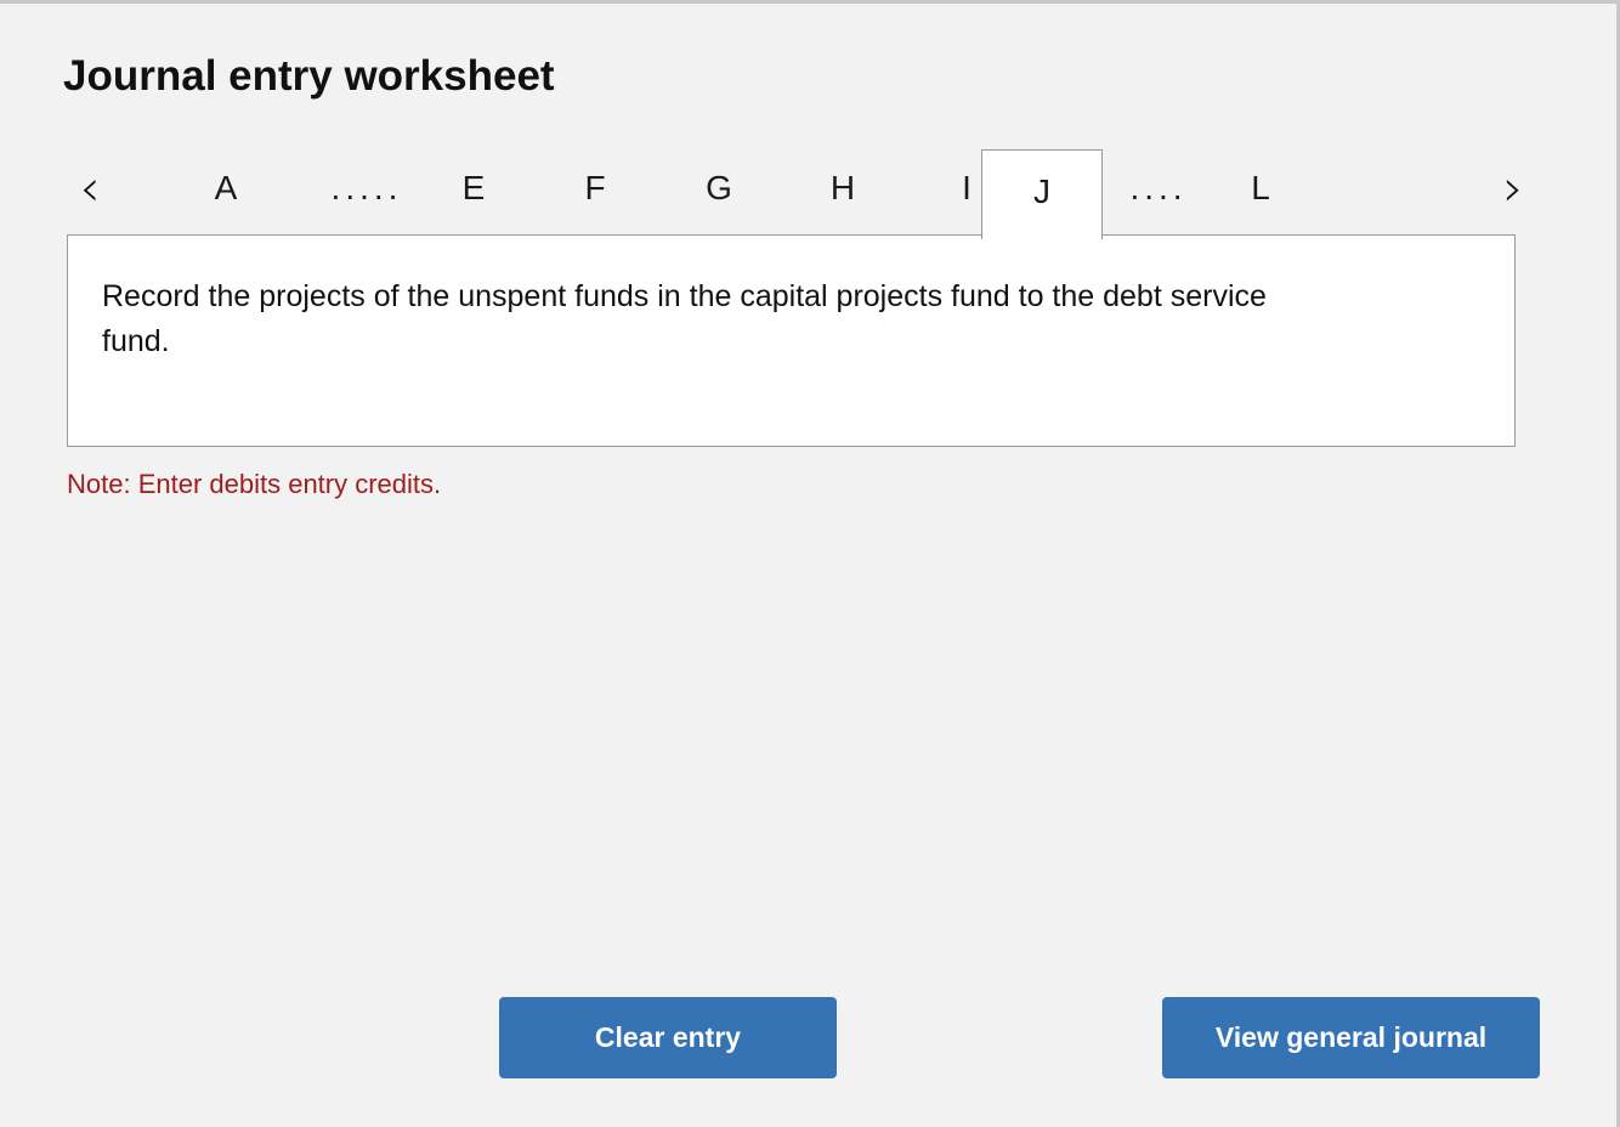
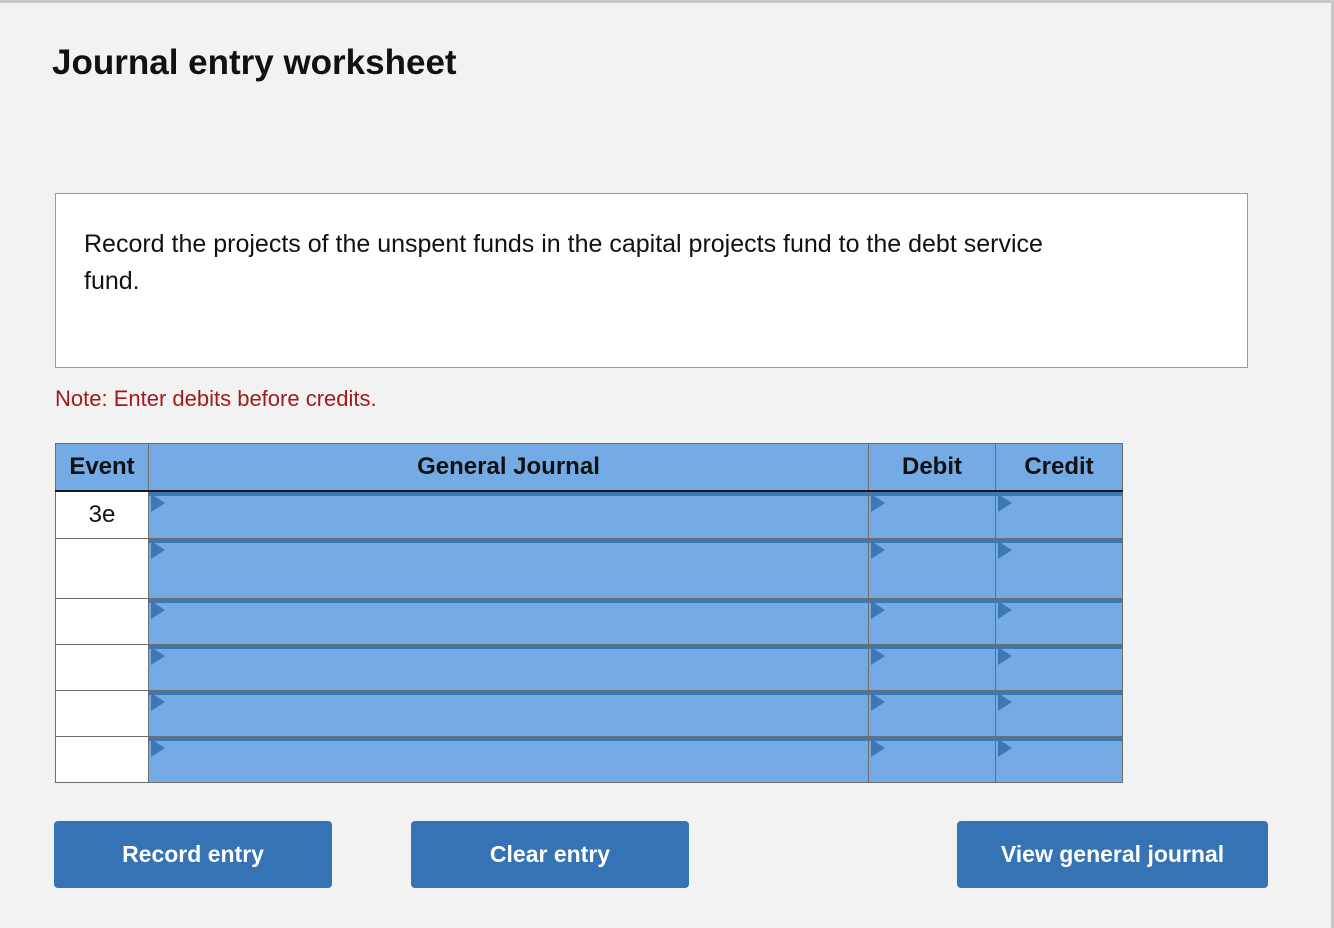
  Journal entry worksheet
- ‹
- ›
- A
- .....
- E
- F
- G
- H
- I
- J
- ....
- L
  Record the projects of the unspent funds in the capital projects fund to the debt service fund.
- Note: Enter debits entry credits.
+ Note: Enter debits before credits.
+ Event	General Journal	Debit	Credit
+ 3e
+ Record entry
  Clear entry
  View general journal
